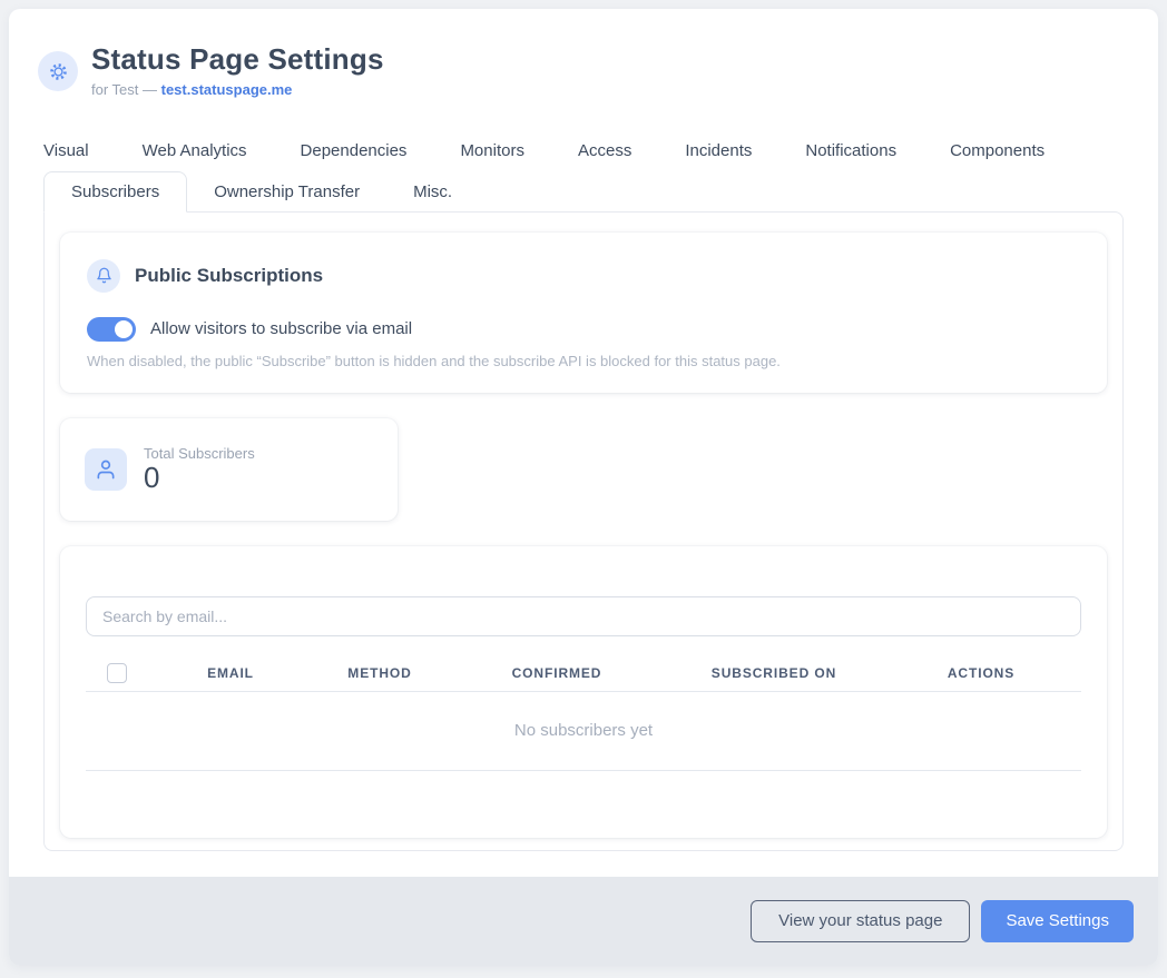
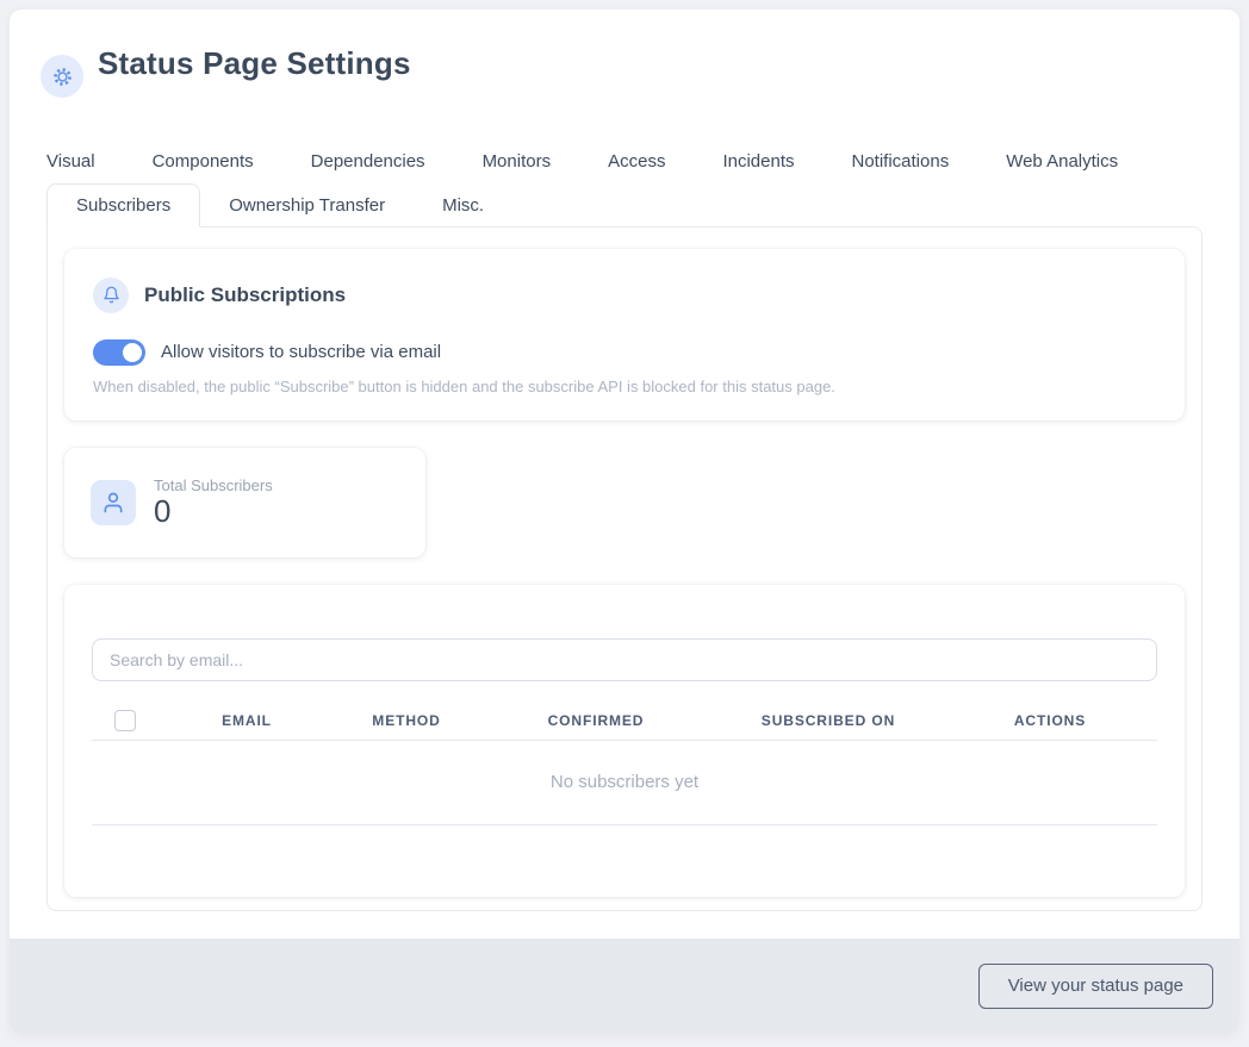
  Status Page Settings
- for Test — test.statuspage.me
  Visual
- Web Analytics
+ Components
  Dependencies
  Monitors
  Access
  Incidents
  Notifications
- Components
+ Web Analytics
  Subscribers
  Ownership Transfer
  Misc.
  Public Subscriptions
  Allow visitors to subscribe via email
  When disabled, the public “Subscribe” button is hidden and the subscribe API is blocked for this status page.
  Total Subscribers
  0
  Search by email...
  EMAIL
  METHOD
  CONFIRMED
  SUBSCRIBED ON
  ACTIONS
  No subscribers yet
  View your status page
- Save Settings
